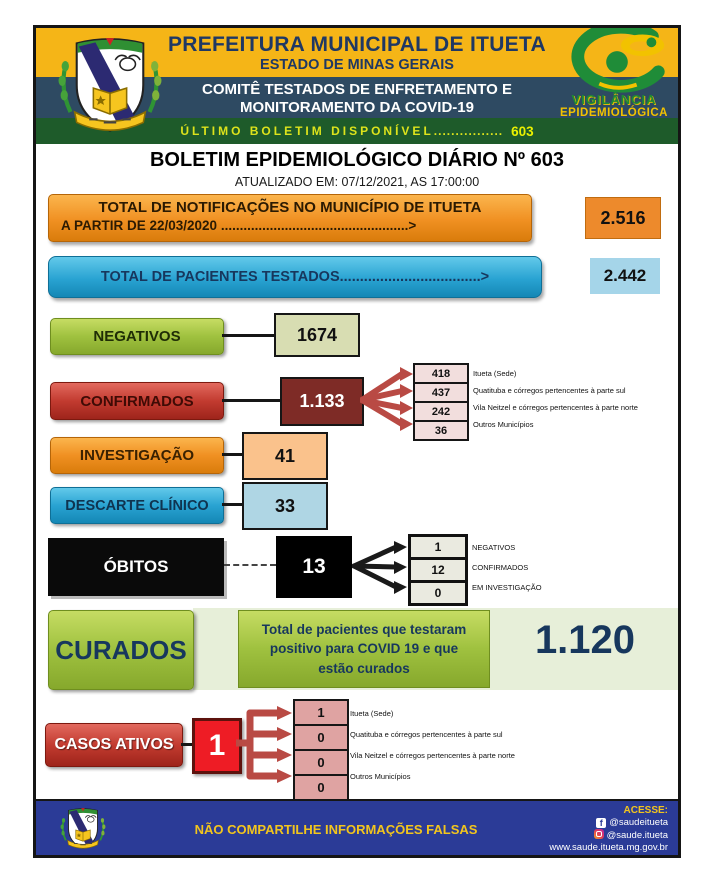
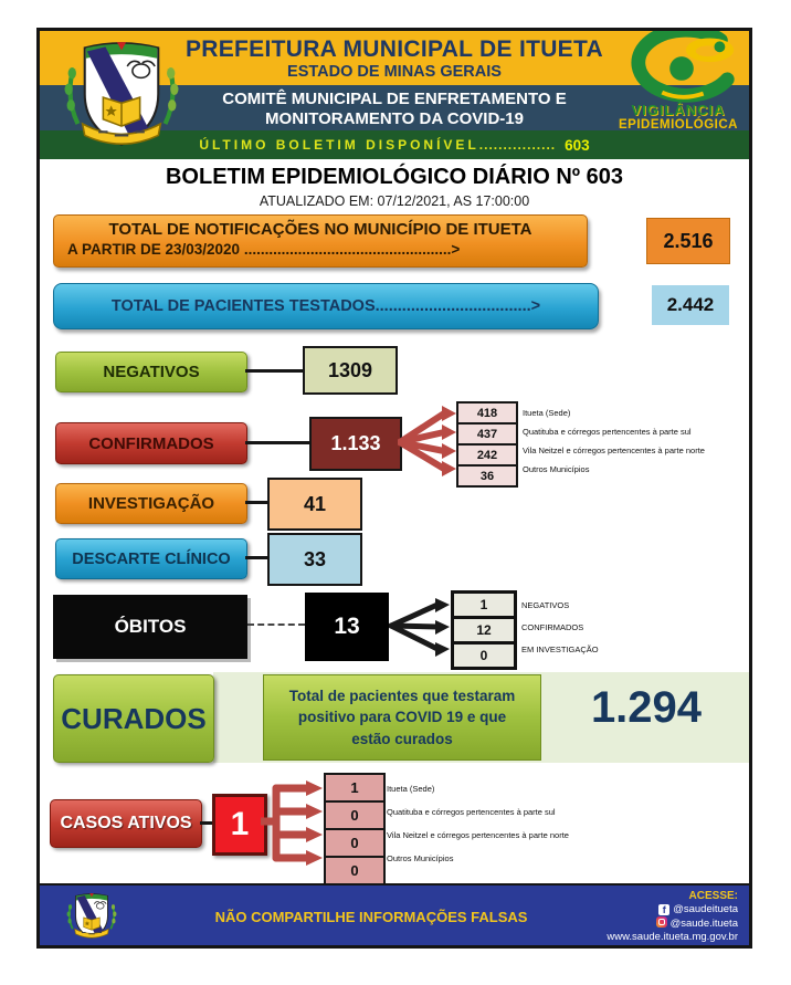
  ÚLTIMO BOLETIM DISPONÍVEL
  ................
  603
  PREFEITURA MUNICIPAL DE ITUETA
  ESTADO DE MINAS GERAIS
- COMITÊ TESTADOS DE ENFRETAMENTO E
+ COMITÊ MUNICIPAL DE ENFRETAMENTO E
  MONITORAMENTO DA COVID-19
  VIGILÂNCIA
  EPIDEMIOLÓGICA
  BOLETIM EPIDEMIOLÓGICO DIÁRIO Nº 603
  ATUALIZADO EM: 07/12/2021, AS 17:00:00
  TOTAL DE NOTIFICAÇÕES NO MUNICÍPIO DE ITUETA
- A PARTIR DE 22/03/2020 ..................................................>
+ A PARTIR DE 23/03/2020 ..................................................>
  2.516
  TOTAL DE PACIENTES TESTADOS...................................>
  2.442
  NEGATIVOS
- 1674
+ 1309
  CONFIRMADOS
  1.133
  418
  437
  242
  36
  Itueta (Sede)
  Quatituba e córregos pertencentes à parte sul
  Vila Neitzel e córregos pertencentes à parte norte
  Outros Municípios
  INVESTIGAÇÃO
  41
  DESCARTE CLÍNICO
  33
  ÓBITOS
  13
  1
  12
  0
  NEGATIVOS
  CONFIRMADOS
  EM INVESTIGAÇÃO
  CURADOS
  Total de pacientes que testaram positivo para COVID 19 e que estão curados
- 1.120
+ 1.294
  CASOS ATIVOS
  1
  1
  0
  0
  0
  Itueta (Sede)
  Quatituba e córregos pertencentes à parte sul
  Vila Neitzel e córregos pertencentes à parte norte
  Outros Municípios
  NÃO COMPARTILHE INFORMAÇÕES FALSAS
  ACESSE:
  @saudeitueta
  @saude.itueta
  www.saude.itueta.mg.gov.br
